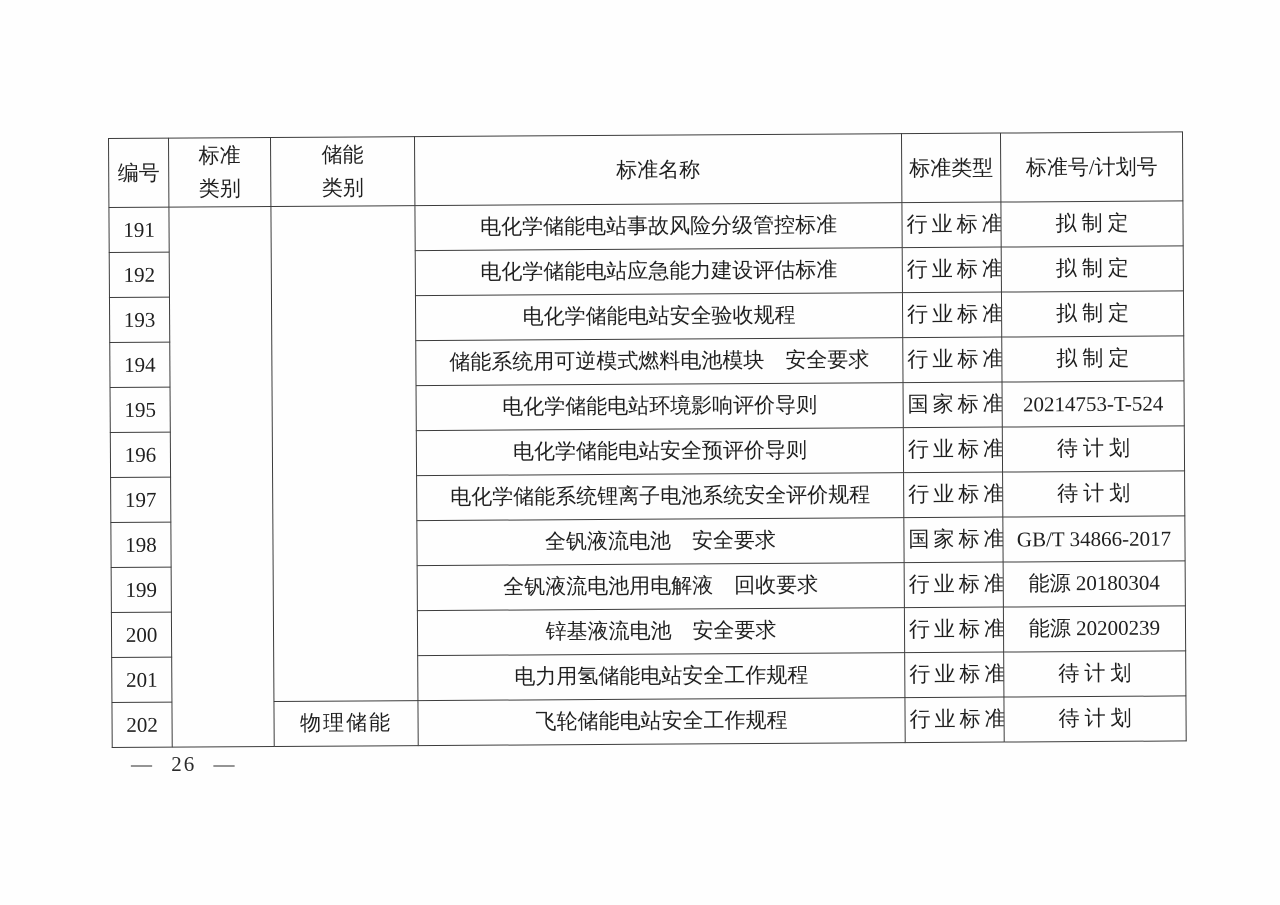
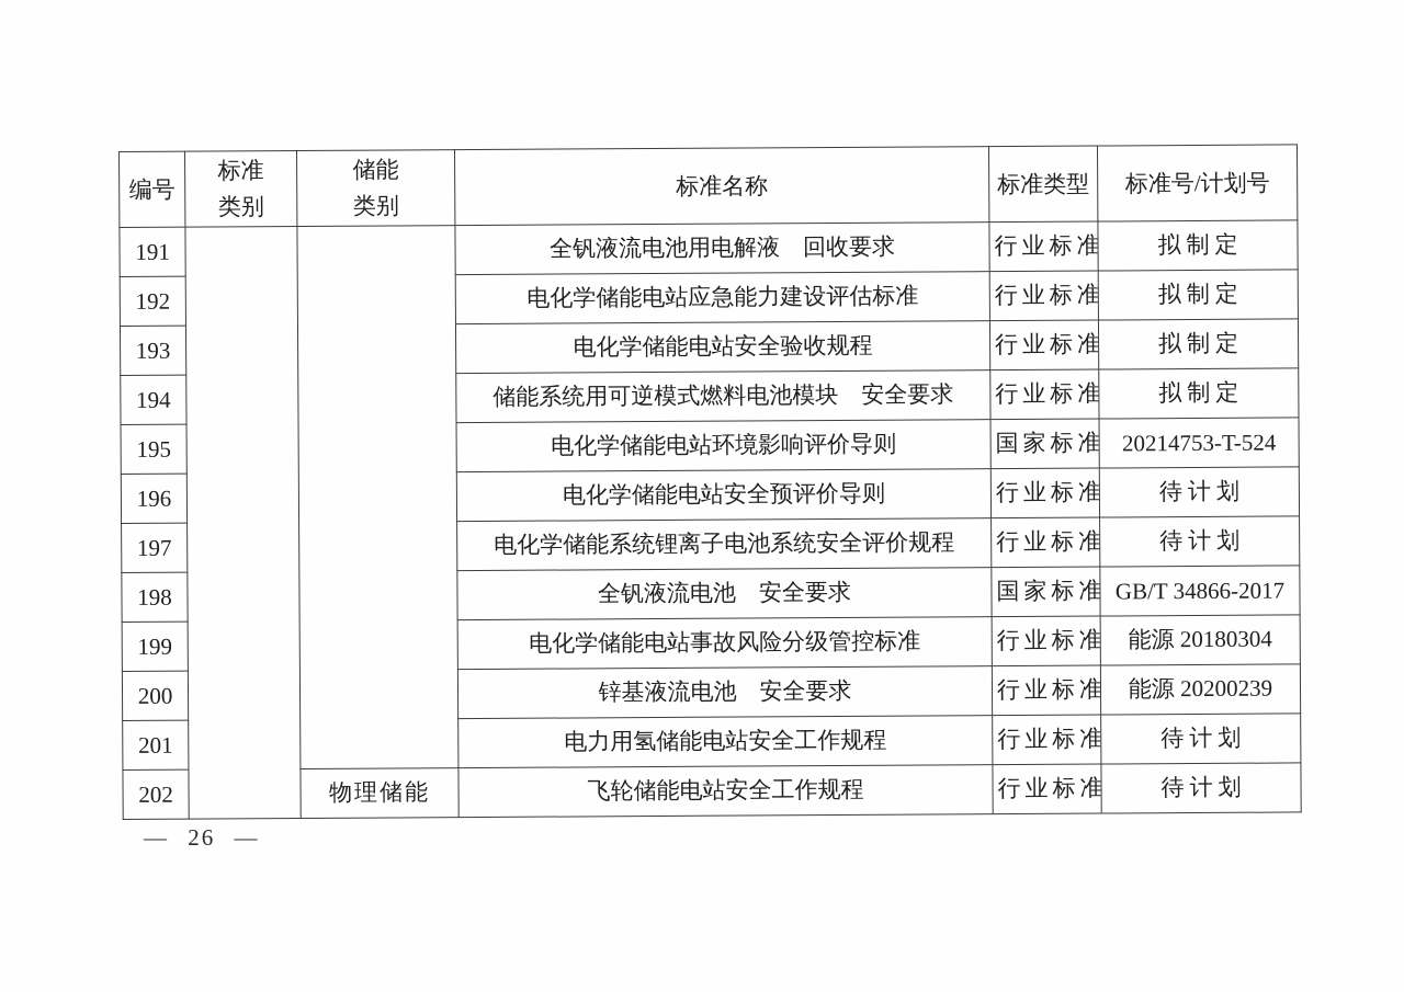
  编号	标准 类别	储能 类别	标准名称	标准类型	标准号/计划号
- 191			电化学储能电站事故风险分级管控标准	行业标准	拟制定
+ 191			全钒液流电池用电解液 回收要求	行业标准	拟制定
  192	电化学储能电站应急能力建设评估标准	行业标准	拟制定
  193	电化学储能电站安全验收规程	行业标准	拟制定
  194	储能系统用可逆模式燃料电池模块 安全要求	行业标准	拟制定
  195	电化学储能电站环境影响评价导则	国家标准	20214753-T-524
  196	电化学储能电站安全预评价导则	行业标准	待计划
  197	电化学储能系统锂离子电池系统安全评价规程	行业标准	待计划
  198	全钒液流电池 安全要求	国家标准	GB/T 34866-2017
- 199	全钒液流电池用电解液 回收要求	行业标准	能源 20180304
+ 199	电化学储能电站事故风险分级管控标准	行业标准	能源 20180304
  200	锌基液流电池 安全要求	行业标准	能源 20200239
  201	电力用氢储能电站安全工作规程	行业标准	待计划
  202	物理储能	飞轮储能电站安全工作规程	行业标准	待计划
  — 26 —
